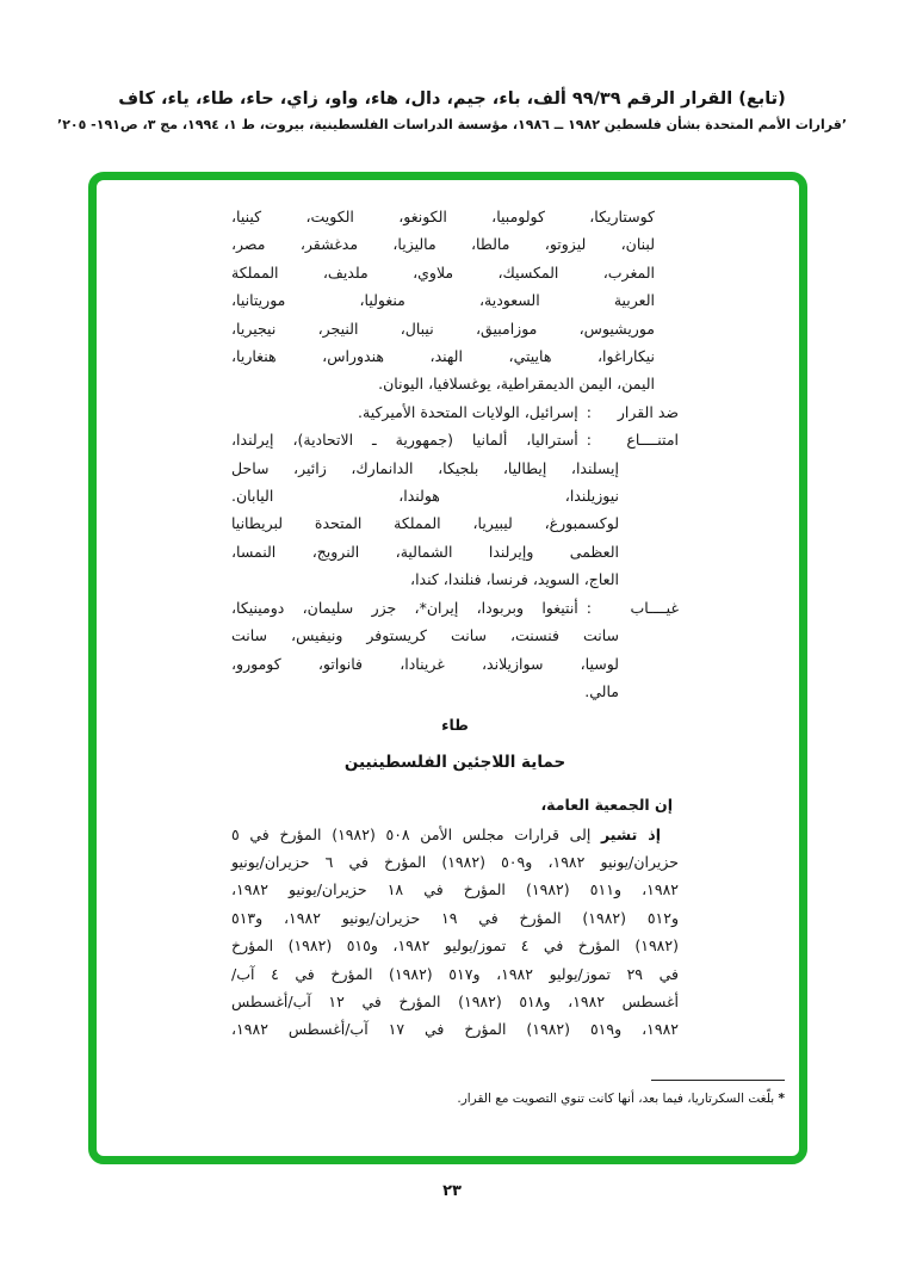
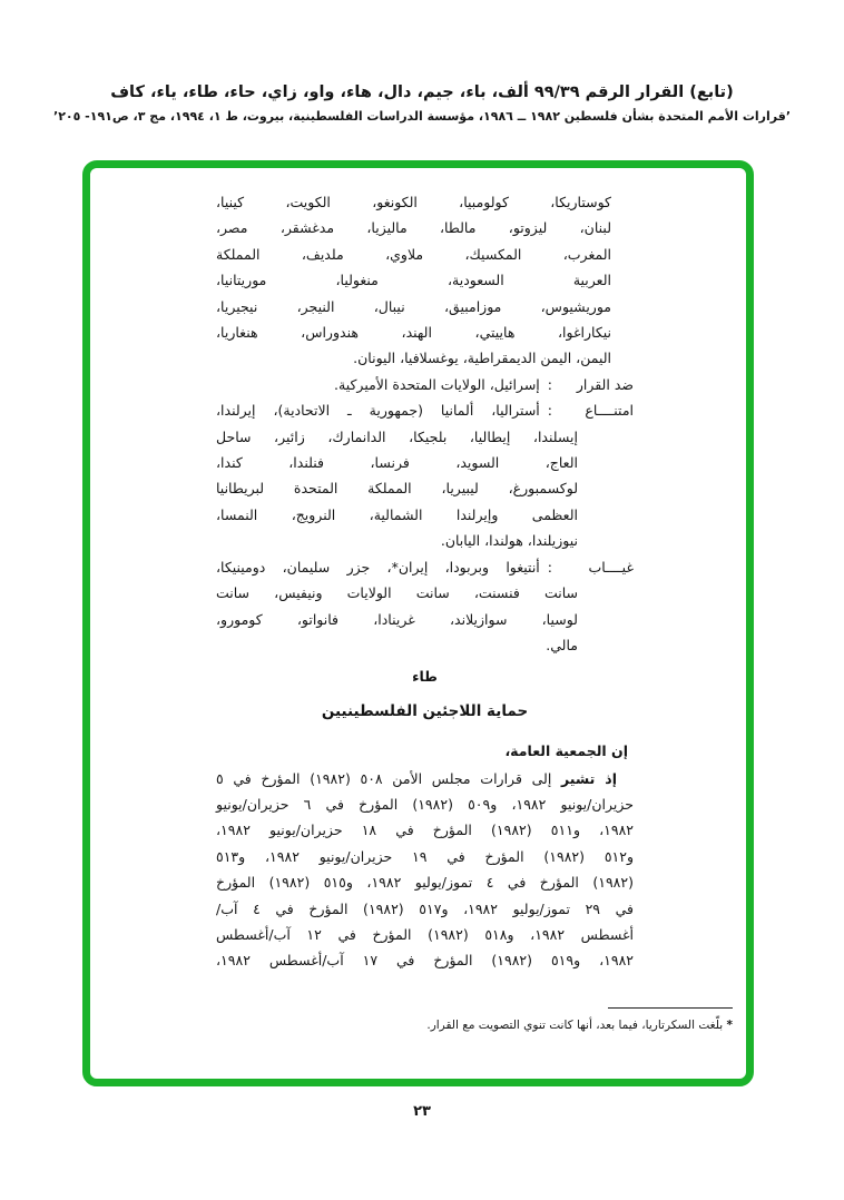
  (تابع) القرار الرقم ٩٩/٣٩ ألف، باء، جيم، دال، هاء، واو، زاي، حاء، طاء، ياء، كاف
  ’قرارات الأمم المتحدة بشأن فلسطين ١٩٨٢ ــ ١٩٨٦، مؤسسة الدراسات الفلسطينية، بيروت، ط ١، ١٩٩٤، مج ٣، ص١٩١- ٢٠٥’
  كوستاريكا، كولومبيا، الكونغو، الكويت، كينيا،
  لبنان، ليزوتو، مالطا، ماليزيا، مدغشقر، مصر،
  المغرب، المكسيك، ملاوي، ملديف، المملكة
  العربية السعودية، منغوليا، موريتانيا،
  موريشيوس، موزامبيق، نيبال، النيجر، نيجيريا،
  نيكاراغوا، هاييتي، الهند، هندوراس، هنغاريا،
  اليمن، اليمن الديمقراطية، يوغسلافيا، اليونان.
  ضد القرار
  :
  إسرائيل، الولايات المتحدة الأميركية.
  امتنــــاع
  :
  أستراليا، ألمانيا (جمهورية ـ الاتحادية)، إيرلندا،
  إيسلندا، إيطاليا، بلجيكا، الدانمارك، زائير، ساحل
- نيوزيلندا، هولندا، اليابان.
+ العاج، السويد، فرنسا، فنلندا، كندا،
  لوكسمبورغ، ليبيريا، المملكة المتحدة لبريطانيا
  العظمى وإيرلندا الشمالية، النرويج، النمسا،
- العاج، السويد، فرنسا، فنلندا، كندا،
+ نيوزيلندا، هولندا، اليابان.
  غيــــاب
  :
  أنتيغوا وبربودا، إيران*، جزر سليمان، دومينيكا،
- سانت فنسنت، سانت كريستوفر ونيفيس، سانت
+ سانت فنسنت، سانت الولايات ونيفيس، سانت
  لوسيا، سوازيلاند، غرينادا، فانواتو، كومورو،
  مالي.
  طاء
  حماية اللاجئين الفلسطينيين
  إن الجمعية العامة،
  إذ تشير إلى قرارات مجلس الأمن ٥٠٨ (١٩٨٢) المؤرخ في ٥
  حزيران/يونيو ١٩٨٢، و٥٠٩ (١٩٨٢) المؤرخ في ٦ حزيران/يونيو
  ١٩٨٢، و٥١١ (١٩٨٢) المؤرخ في ١٨ حزيران/يونيو ١٩٨٢،
  و٥١٢ (١٩٨٢) المؤرخ في ١٩ حزيران/يونيو ١٩٨٢، و٥١٣
  (١٩٨٢) المؤرخ في ٤ تموز/يوليو ١٩٨٢، و٥١٥ (١٩٨٢) المؤرخ
  في ٢٩ تموز/يوليو ١٩٨٢، و٥١٧ (١٩٨٢) المؤرخ في ٤ آب/
  أغسطس ١٩٨٢، و٥١٨ (١٩٨٢) المؤرخ في ١٢ آب/أغسطس
  ١٩٨٢، و٥١٩ (١٩٨٢) المؤرخ في ١٧ آب/أغسطس ١٩٨٢،
  * بلّغت السكرتاريا، فيما بعد، أنها كانت تنوي التصويت مع القرار.
  ٢٣
